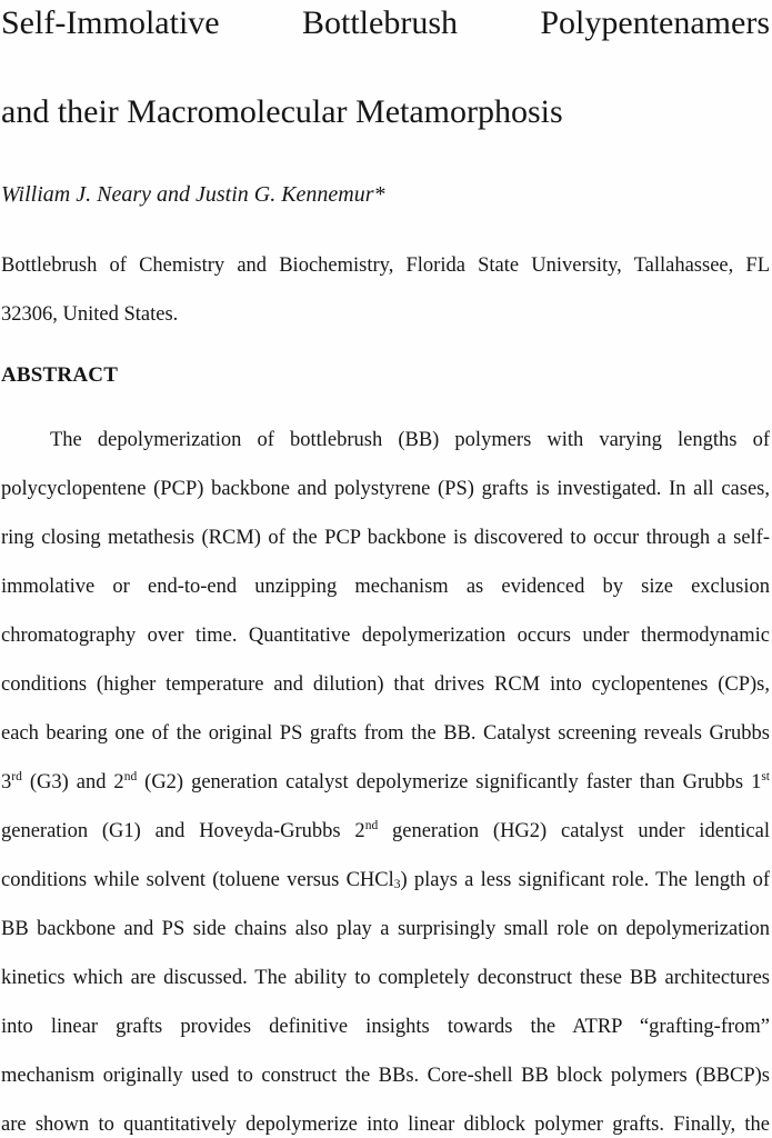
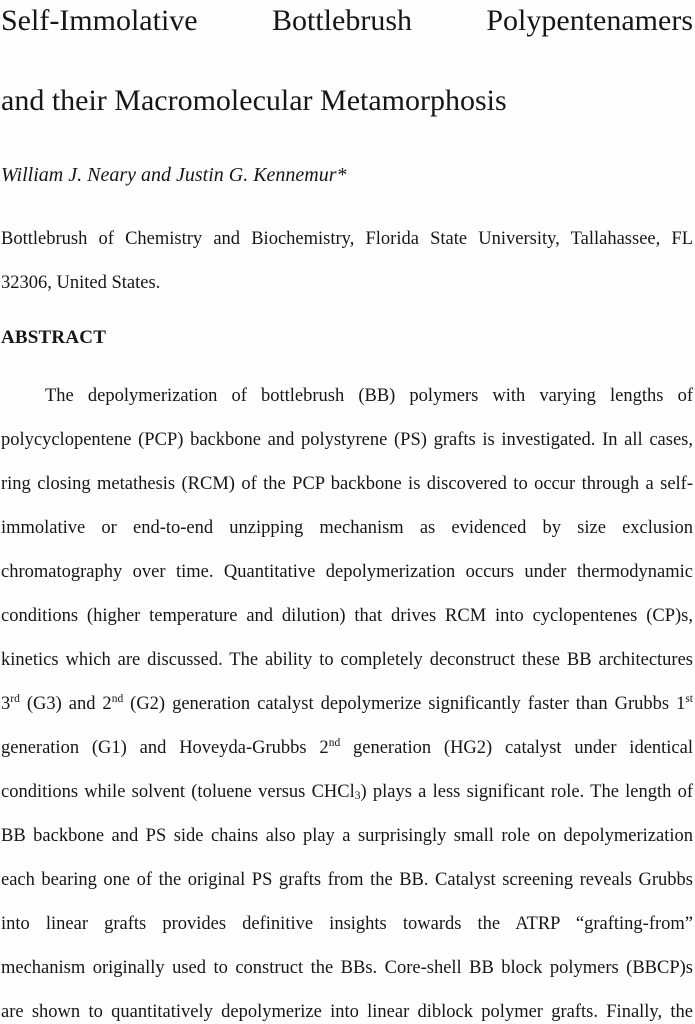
  Self-Immolative Bottlebrush Polypentenamers
  and their Macromolecular Metamorphosis
  William J. Neary and Justin G. Kennemur*
  Bottlebrush of Chemistry and Biochemistry, Florida State University, Tallahassee, FL
  32306, United States.
  ABSTRACT
  The depolymerization of bottlebrush (BB) polymers with varying lengths of
  polycyclopentene (PCP) backbone and polystyrene (PS) grafts is investigated. In all cases,
  ring closing metathesis (RCM) of the PCP backbone is discovered to occur through a self-
  immolative or end-to-end unzipping mechanism as evidenced by size exclusion
  chromatography over time. Quantitative depolymerization occurs under thermodynamic
  conditions (higher temperature and dilution) that drives RCM into cyclopentenes (CP)s,
- each bearing one of the original PS grafts from the BB. Catalyst screening reveals Grubbs
+ kinetics which are discussed. The ability to completely deconstruct these BB architectures
  3rd (G3) and 2nd (G2) generation catalyst depolymerize significantly faster than Grubbs 1st
  generation (G1) and Hoveyda-Grubbs 2nd generation (HG2) catalyst under identical
  conditions while solvent (toluene versus CHCl3) plays a less significant role. The length of
  BB backbone and PS side chains also play a surprisingly small role on depolymerization
- kinetics which are discussed. The ability to completely deconstruct these BB architectures
+ each bearing one of the original PS grafts from the BB. Catalyst screening reveals Grubbs
  into linear grafts provides definitive insights towards the ATRP “grafting-from”
  mechanism originally used to construct the BBs. Core-shell BB block polymers (BBCP)s
  are shown to quantitatively depolymerize into linear diblock polymer grafts. Finally, the
